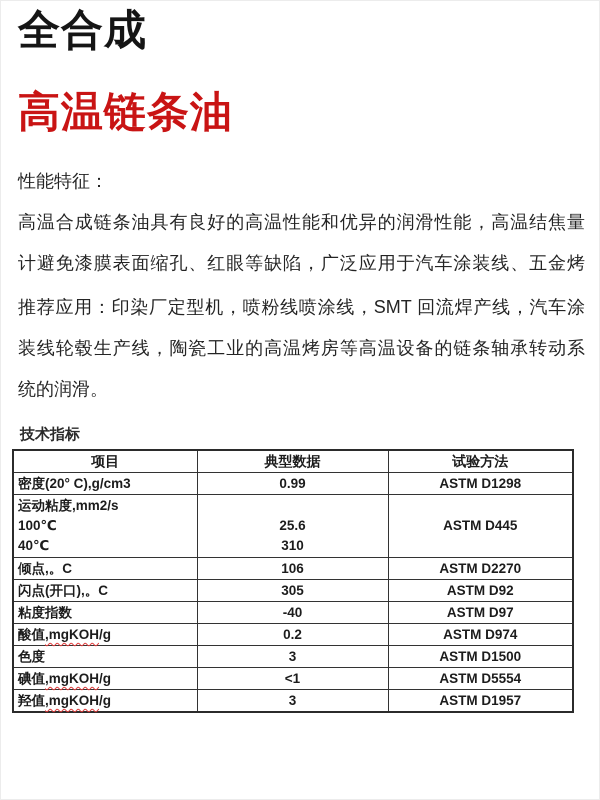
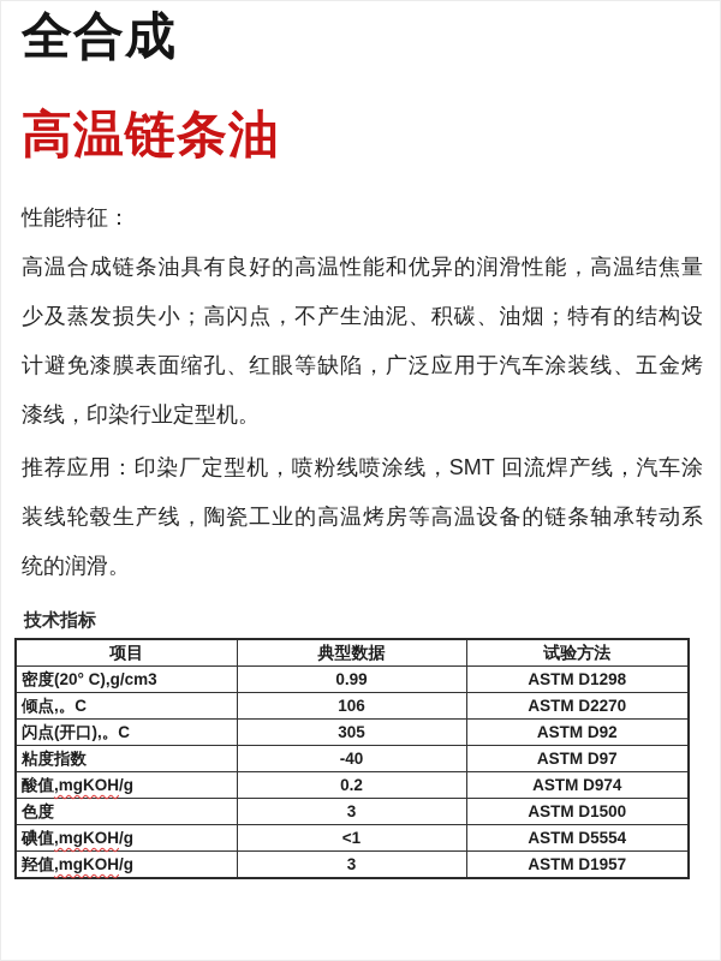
  全合成
  高温链条油
  性能特征：
  高温合成链条油具有良好的高温性能和优异的润滑性能，高温结焦量
+ 少及蒸发损失小；高闪点，不产生油泥、积碳、油烟；特有的结构设
  计避免漆膜表面缩孔、红眼等缺陷，广泛应用于汽车涂装线、五金烤
+ 漆线，印染行业定型机。
  推荐应用：印染厂定型机，喷粉线喷涂线，SMT 回流焊产线，汽车涂
  装线轮毂生产线，陶瓷工业的高温烤房等高温设备的链条轴承转动系
  统的润滑。
  技术指标
  项目	典型数据	试验方法
  密度(20° C),g/cm3	0.99	ASTM D1298
- 运动粘度,mm2/s 100℃ 40℃	25.6 310	ASTM D445
  倾点,。C	106	ASTM D2270
  闪点(开口),。C	305	ASTM D92
  粘度指数	-40	ASTM D97
  酸值,mgKOH/g	0.2	ASTM D974
  色度	3	ASTM D1500
  碘值,mgKOH/g	<1	ASTM D5554
  羟值,mgKOH/g	3	ASTM D1957
